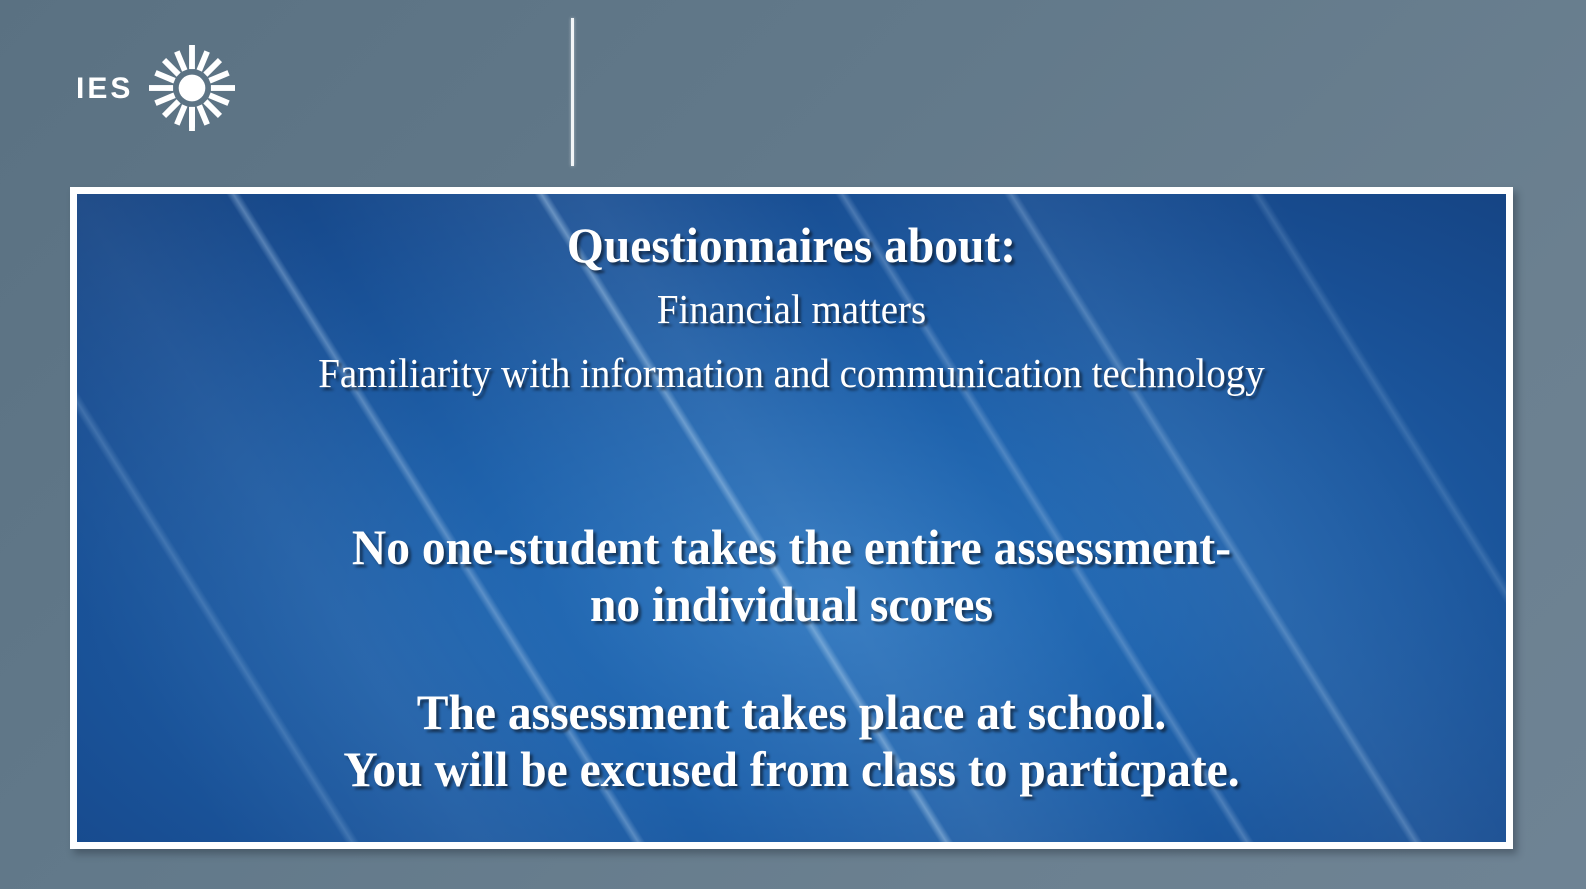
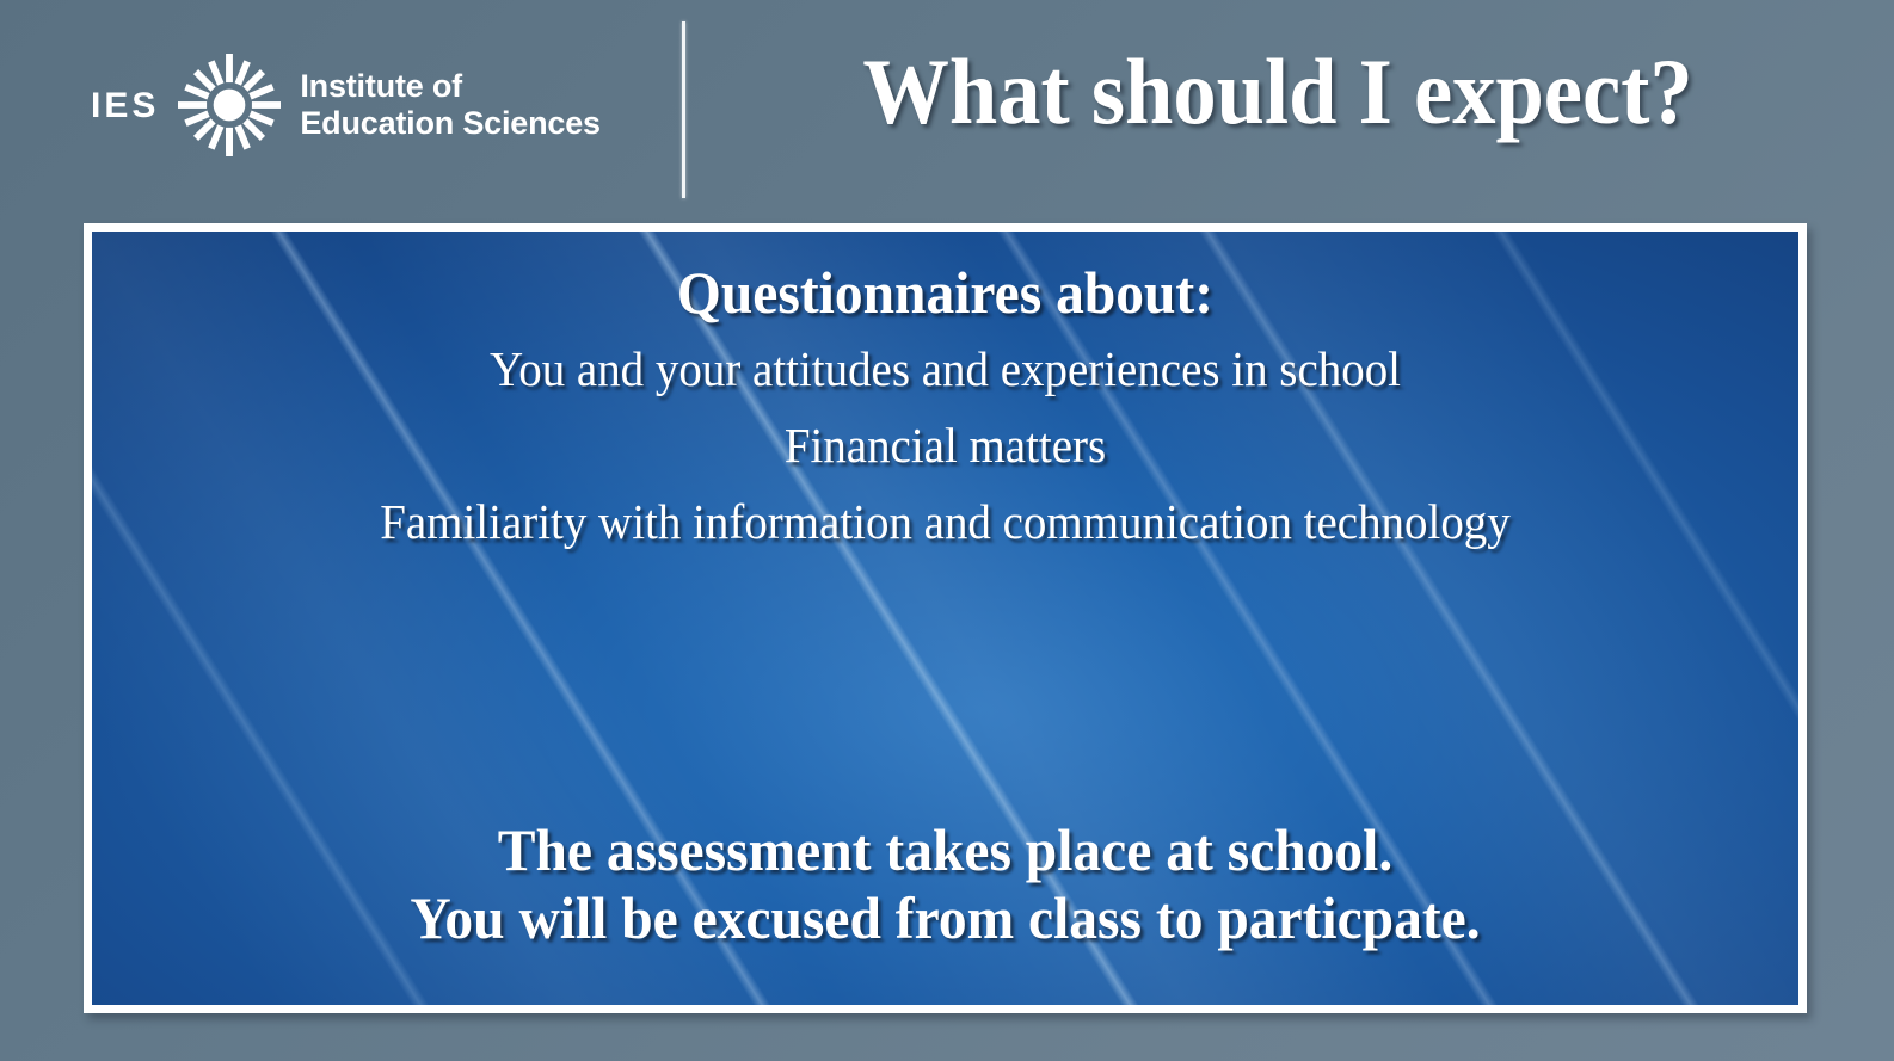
  IES
+ Institute of
+ Education Sciences
+ What should I expect?
  Questionnaires about:
+ You and your attitudes and experiences in school
  Financial matters
  Familiarity with information and communication technology
- No one-student takes the entire assessment-
- no individual scores
  The assessment takes place at school.
  You will be excused from class to particpate.
